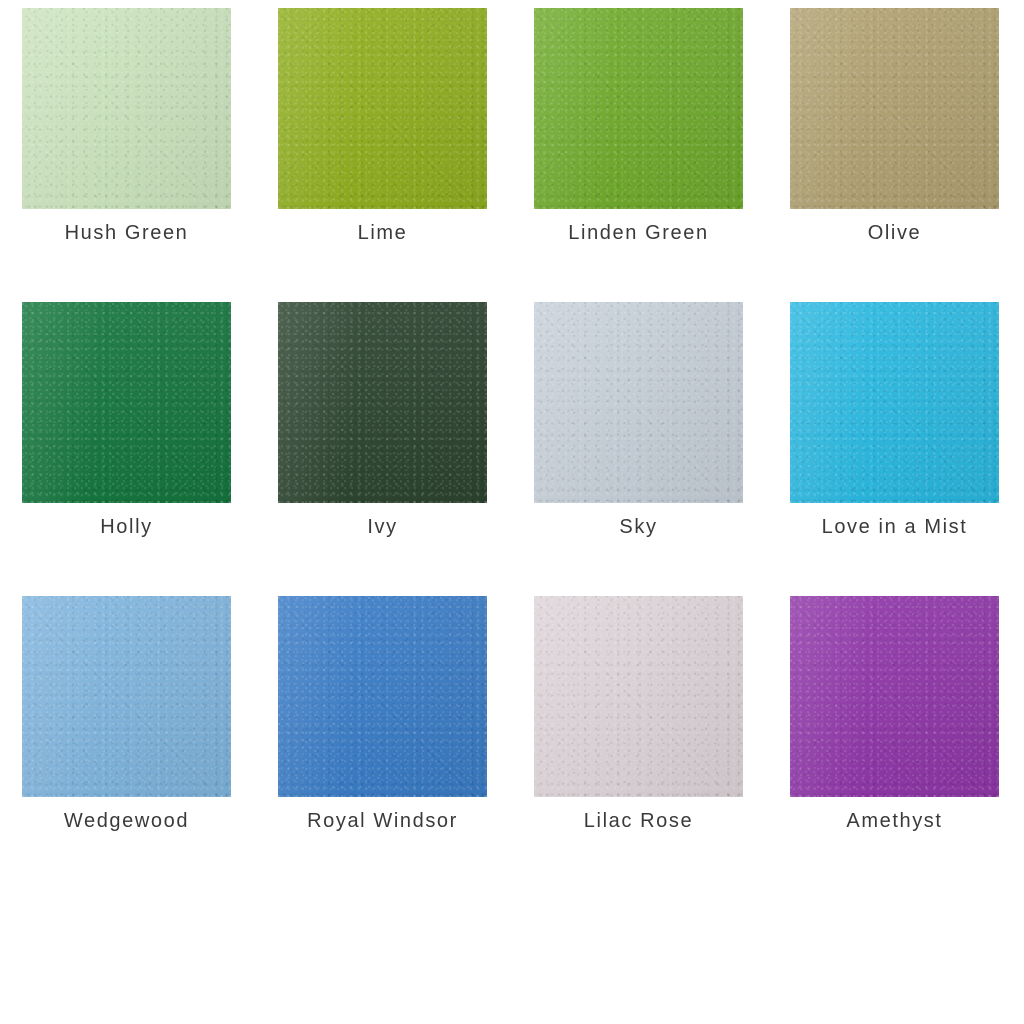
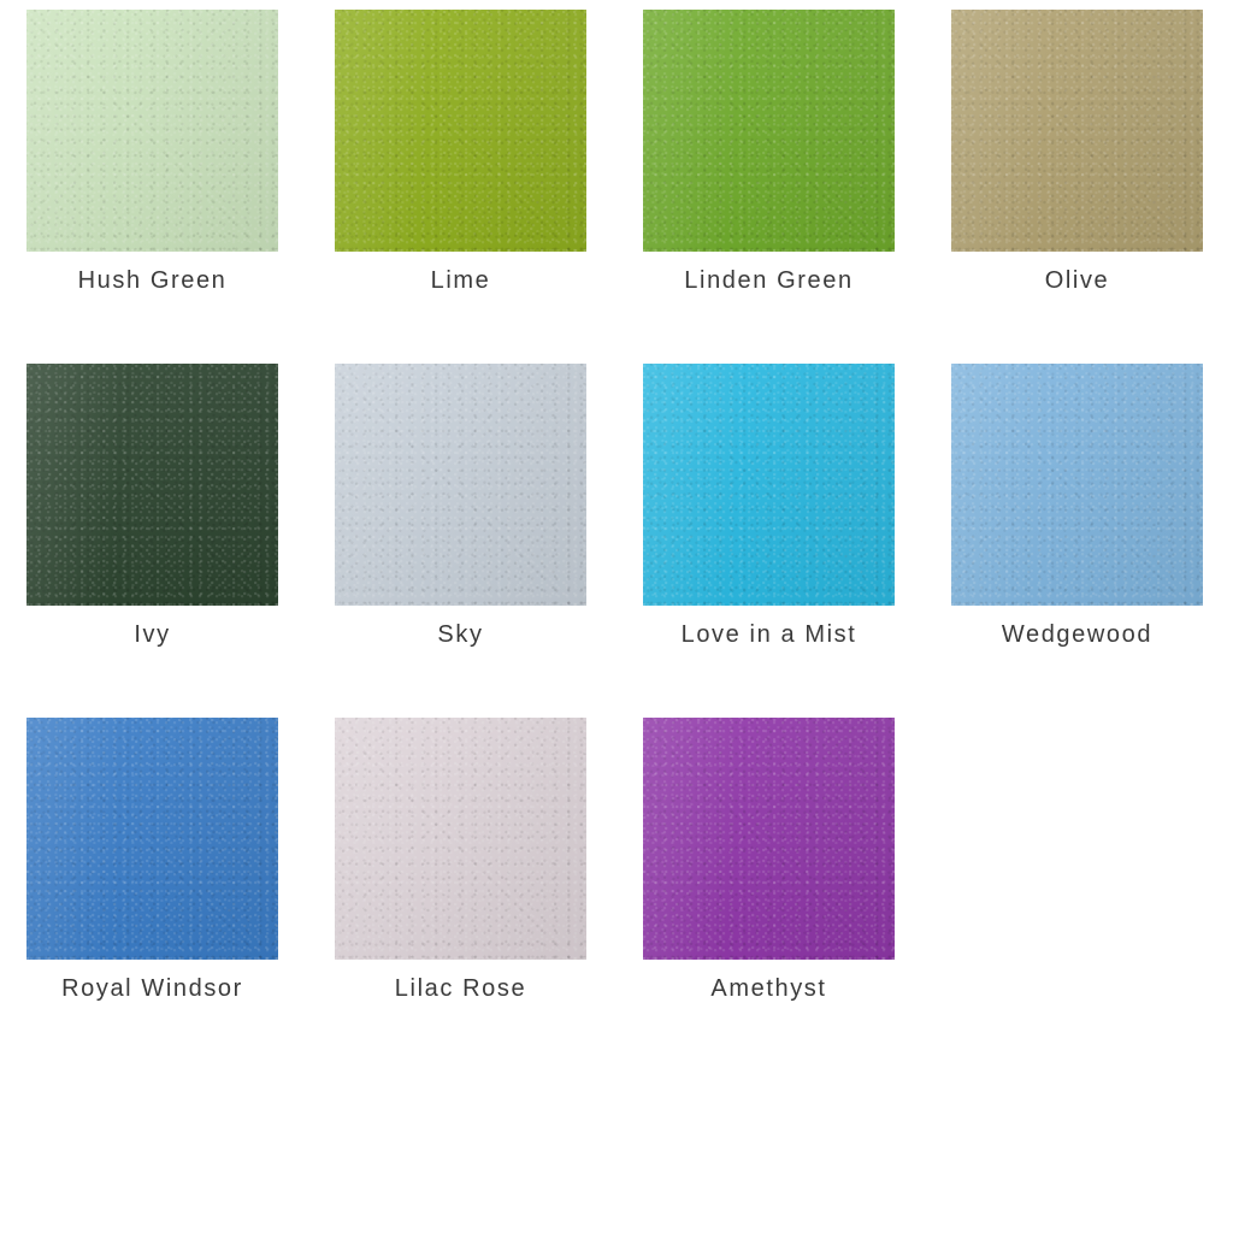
  Hush Green
  Lime
  Linden Green
  Olive
- Holly
  Ivy
  Sky
  Love in a Mist
  Wedgewood
  Royal Windsor
  Lilac Rose
  Amethyst
